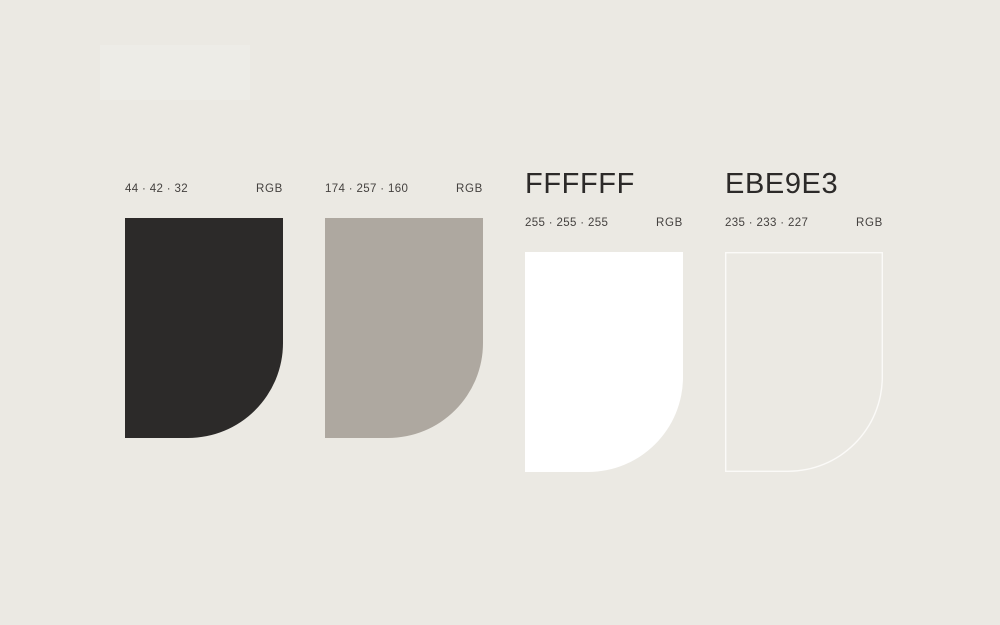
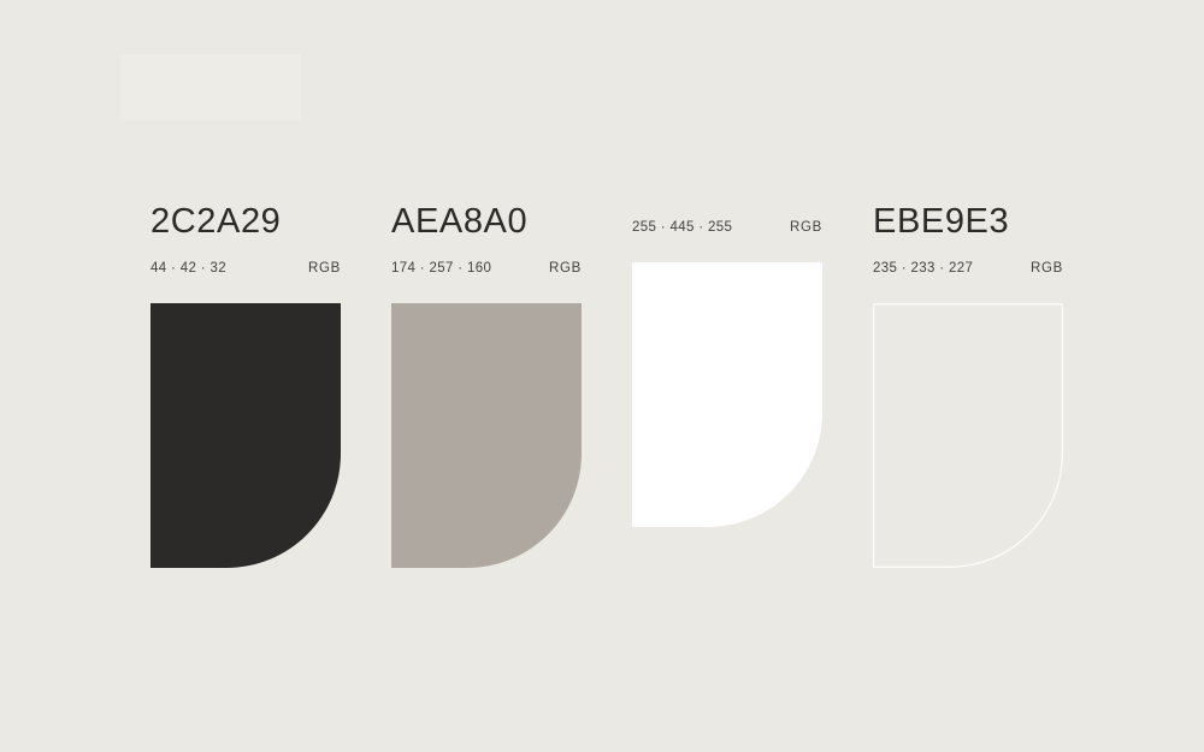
+ 2C2A29
  44 · 42 · 32
  RGB
+ AEA8A0
  174 · 257 · 160
  RGB
- FFFFFF
- 255 · 255 · 255
+ 255 · 445 · 255
  RGB
  EBE9E3
  235 · 233 · 227
  RGB
